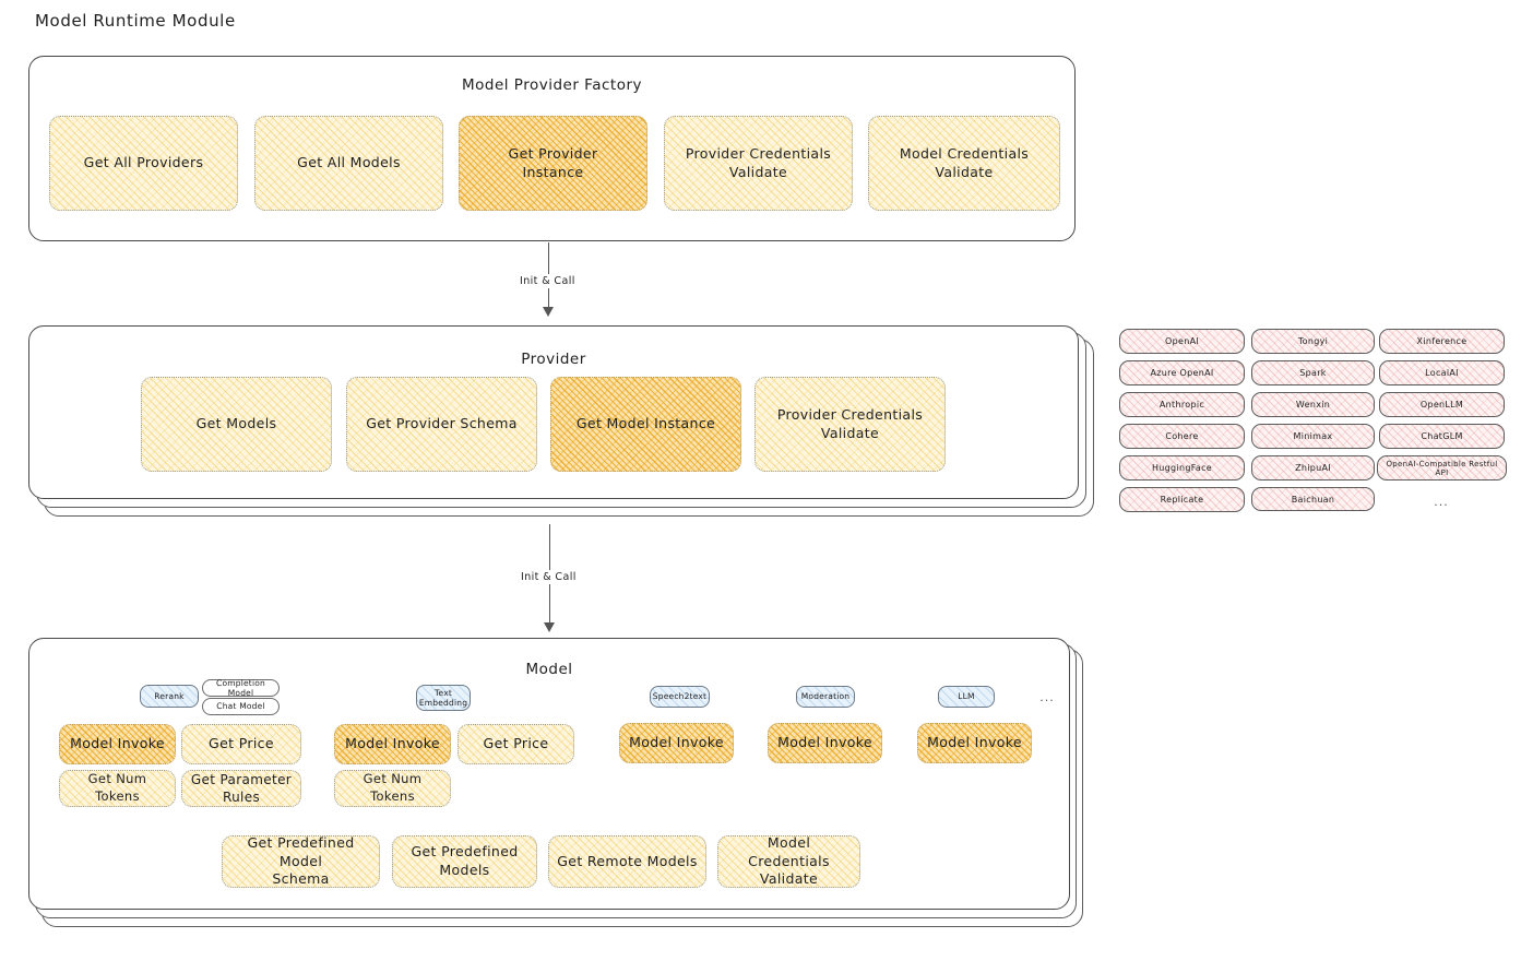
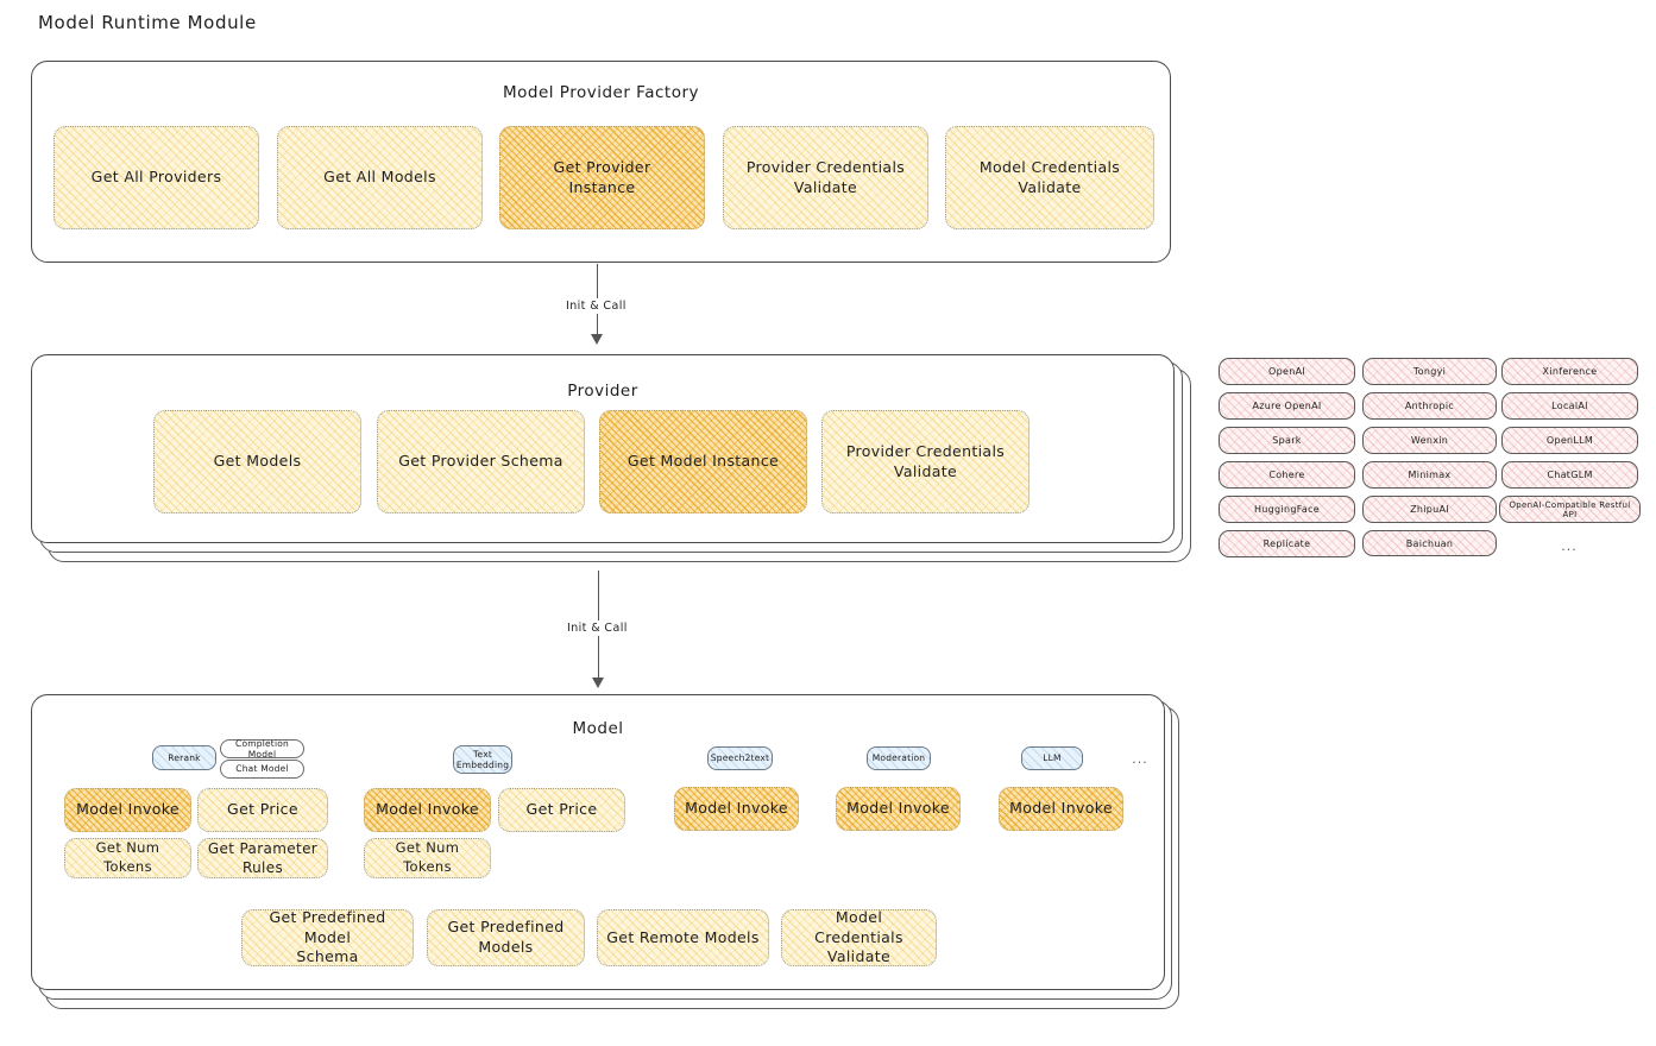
  Model Runtime Module
  Model Provider Factory
  Get All Providers
  Get All Models
  Get Provider
  Instance
  Provider Credentials
  Validate
  Model Credentials
  Validate
  Init & Call
  Provider
  Get Models
  Get Provider Schema
  Get Model Instance
  Provider Credentials
  Validate
  OpenAI
  Azure OpenAI
- Anthropic
+ Spark
  Cohere
  HuggingFace
  Replicate
  Tongyi
- Spark
+ Anthropic
  Wenxin
  Minimax
  ZhipuAI
  Baichuan
  Xinference
  LocalAI
  OpenLLM
  ChatGLM
  OpenAI-Compatible Restful API
  ...
  Init & Call
  Model
  Rerank
  Completion Model
  Chat Model
  Model Invoke
  Get Price
  Get Num Tokens
  Get Parameter
  Rules
  Text
  Embedding
  Model Invoke
  Get Price
  Get Num Tokens
  Speech2text
  Model Invoke
  Moderation
  Model Invoke
  LLM
  Model Invoke
  ...
  Get Predefined Model
  Schema
  Get Predefined
  Models
  Get Remote Models
  Model Credentials
  Validate
